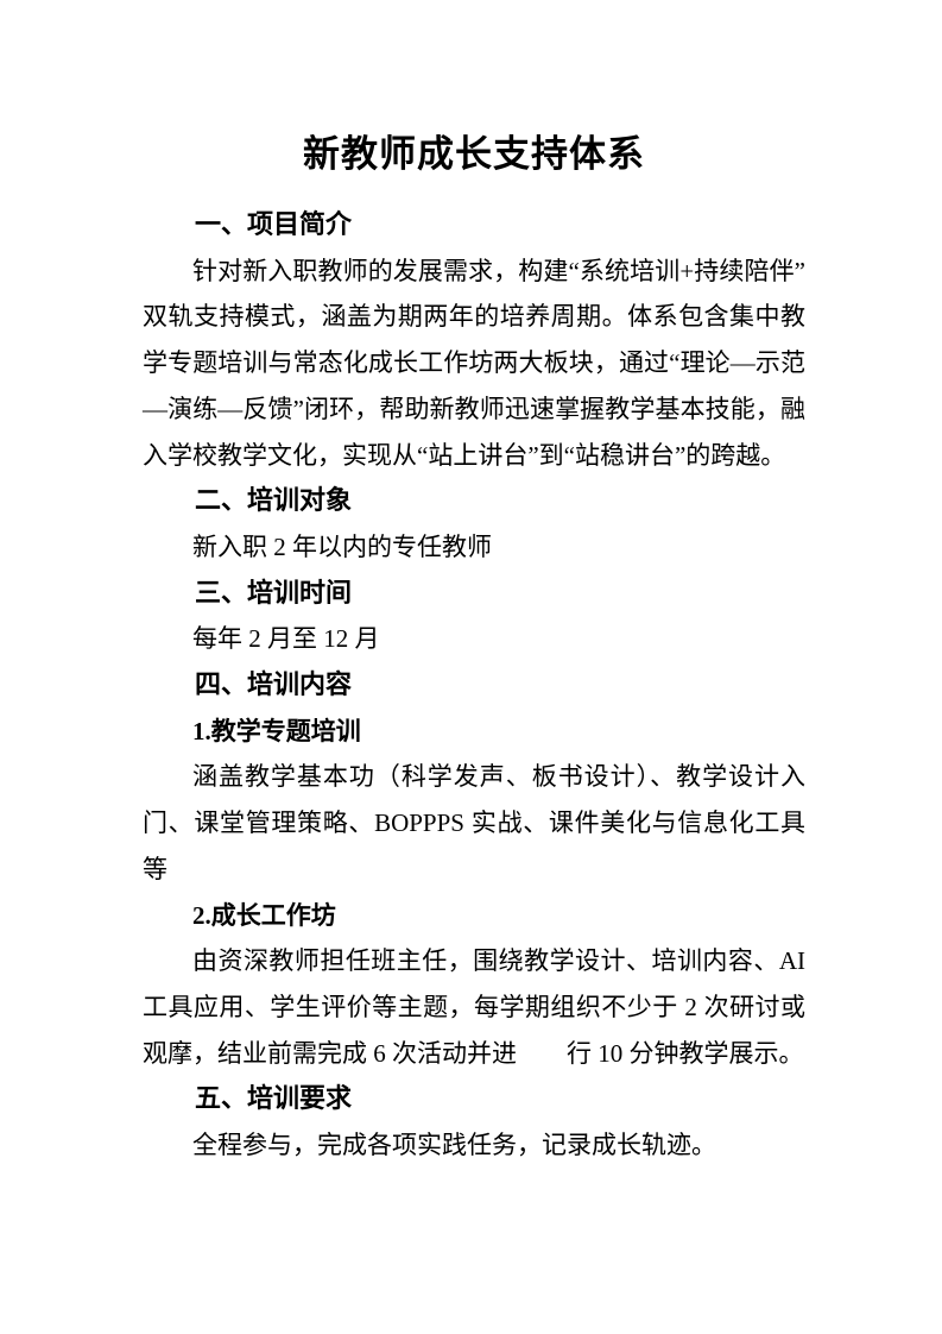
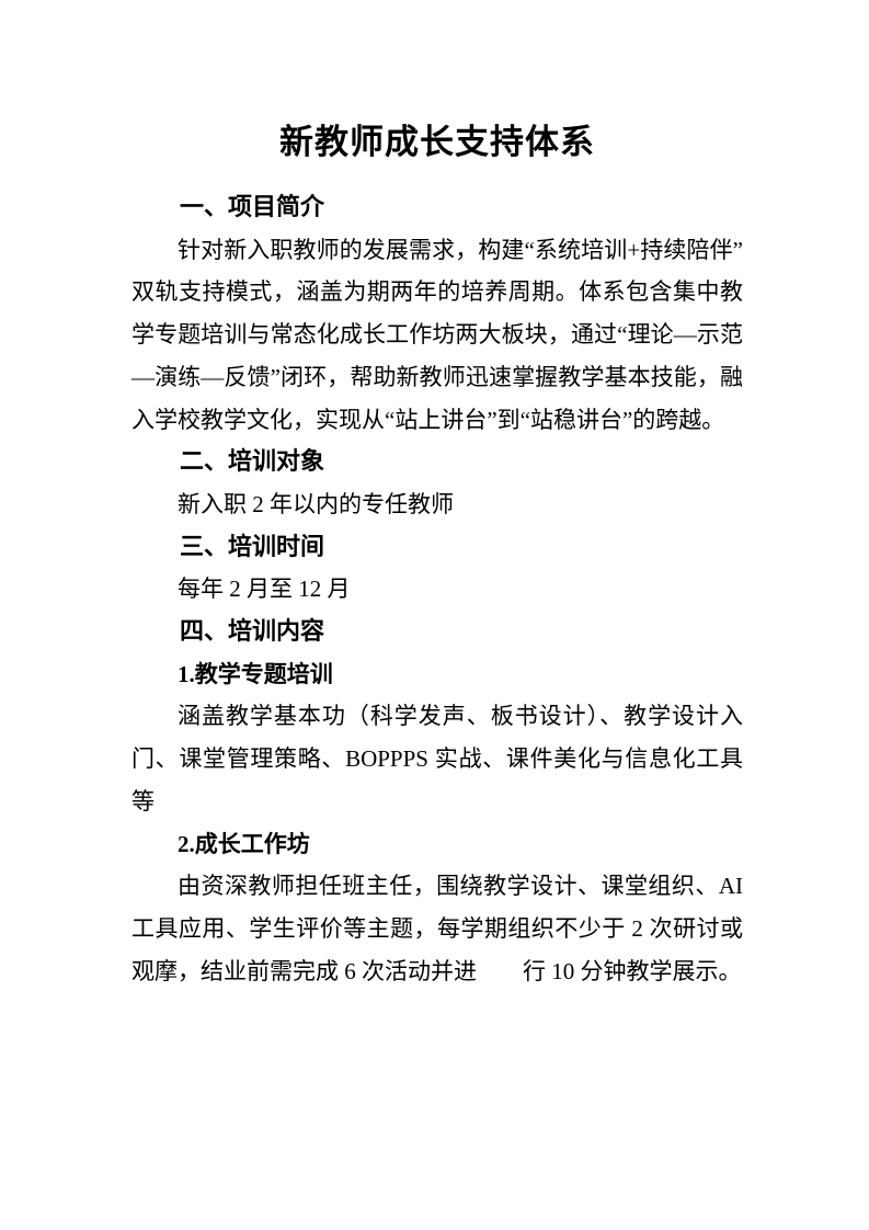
  新教师成长支持体系
  一、项目简介
  针对新入职教师的发展需求，构建“系统培训+持续陪伴”双轨支持模式，涵盖为期两年的培养周期。体系包含集中教学专题培训与常态化成长工作坊两大板块，通过“理论—示范—演练—反馈”闭环，帮助新教师迅速掌握教学基本技能，融入学校教学文化，实现从“站上讲台”到“站稳讲台”的跨越。
  二、培训对象
  新入职 2 年以内的专任教师
  三、培训时间
  每年 2 月至 12 月
  四、培训内容
  1.教学专题培训
  涵盖教学基本功（科学发声、板书设计）、教学设计入门、课堂管理策略、BOPPPS 实战、课件美化与信息化工具等
  2.成长工作坊
- 由资深教师担任班主任，围绕教学设计、培训内容、AI 工具应用、学生评价等主题，每学期组织不少于 2 次研讨或观摩，结业前需完成 6 次活动并进 行 10 分钟教学展示。
+ 由资深教师担任班主任，围绕教学设计、课堂组织、AI 工具应用、学生评价等主题，每学期组织不少于 2 次研讨或观摩，结业前需完成 6 次活动并进 行 10 分钟教学展示。
- 五、培训要求
- 全程参与，完成各项实践任务，记录成长轨迹。
